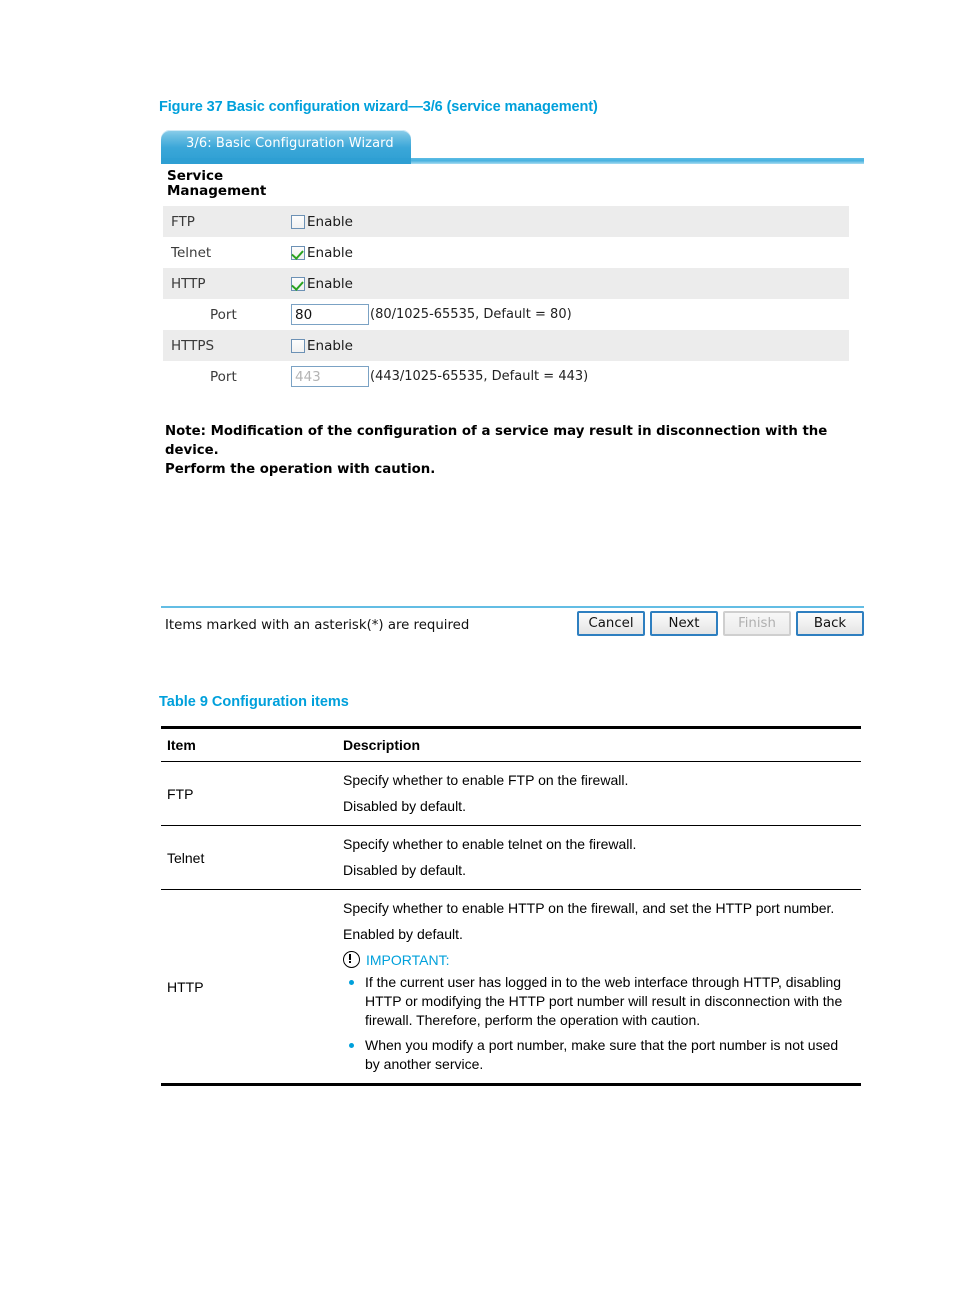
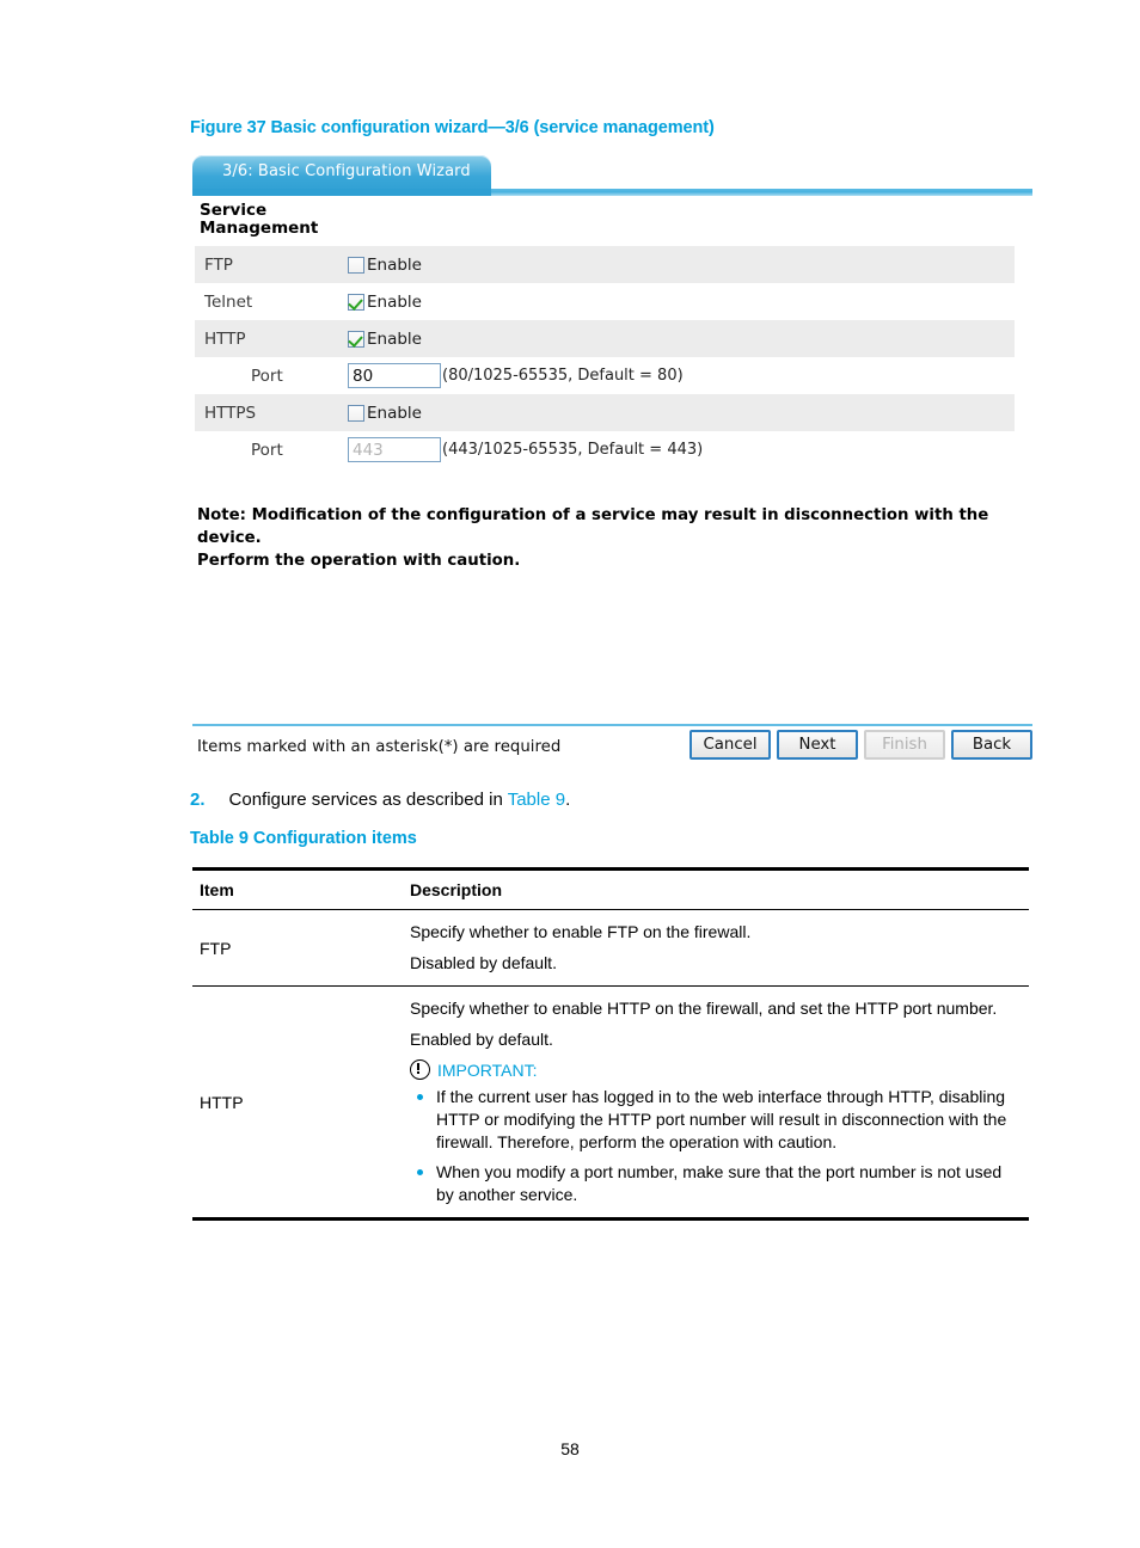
  Figure 37 Basic configuration wizard—3/6 (service management)
  3/6: Basic Configuration Wizard
  Service Management
  FTP
  Enable
  Telnet
  Enable
  HTTP
  Enable
  Port
  80
  (80/1025-65535, Default = 80)
  HTTPS
  Enable
  Port
  443
  (443/1025-65535, Default = 443)
  Note: Modification of the configuration of a service may result in disconnection with the device.
  Perform the operation with caution.
  Items marked with an asterisk(*) are required
  Cancel
  Next
  Finish
  Back
+ 2. Configure services as described in Table 9.
  Table 9 Configuration items
  Item	Description
  FTP	Specify whether to enable FTP on the firewall. Disabled by default.
- Telnet	Specify whether to enable telnet on the firewall. Disabled by default.
  HTTP	Specify whether to enable HTTP on the firewall, and set the HTTP port number. Enabled by default. IMPORTANT: If the current user has logged in to the web interface through HTTP, disabling HTTP or modifying the HTTP port number will result in disconnection with the firewall. Therefore, perform the operation with caution. When you modify a port number, make sure that the port number is not used by another service.
+ 58
